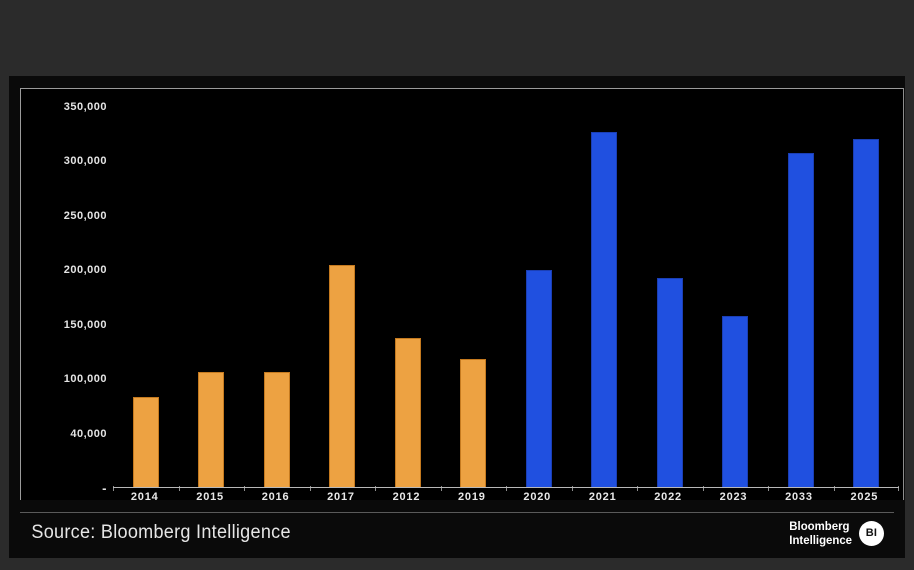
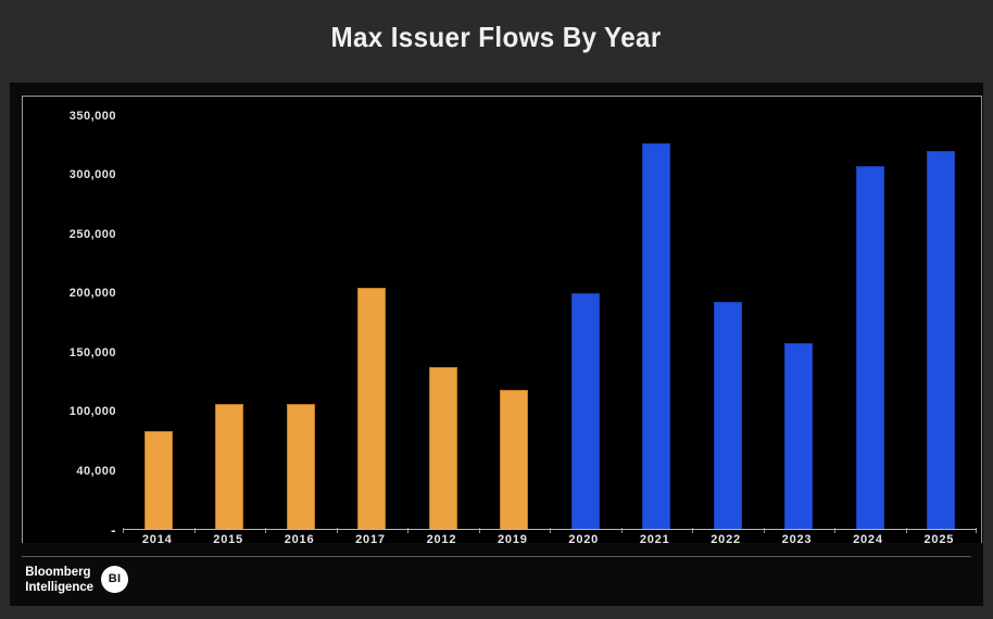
+ Max Issuer Flows By Year
  350,000
  300,000
  250,000
  200,000
  150,000
  100,000
  40,000
  -
  2014
  2015
  2016
  2017
  2012
  2019
  2020
  2021
  2022
  2023
- 2033
+ 2024
  2025
- Source: Bloomberg Intelligence
  Bloomberg
  Intelligence
  BI
